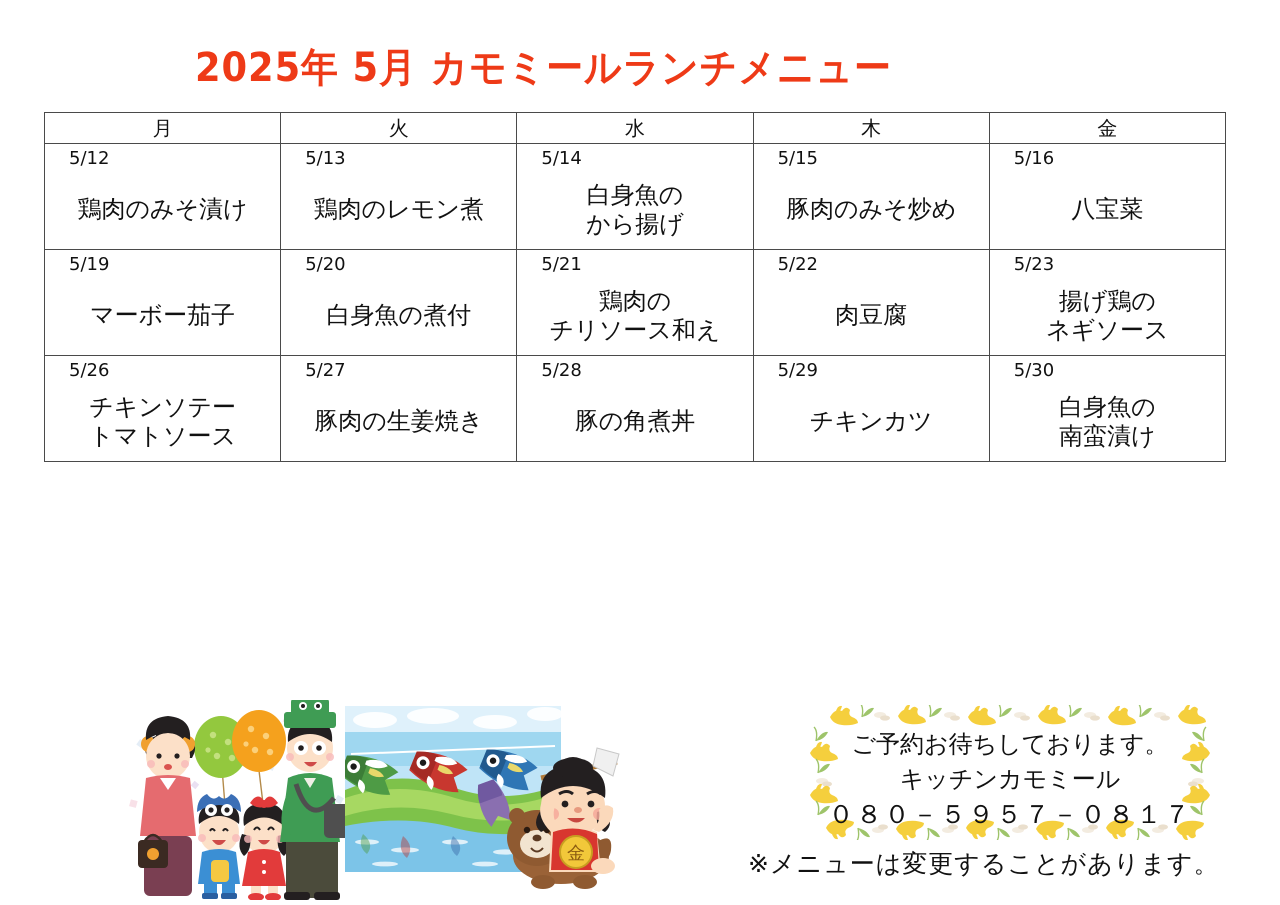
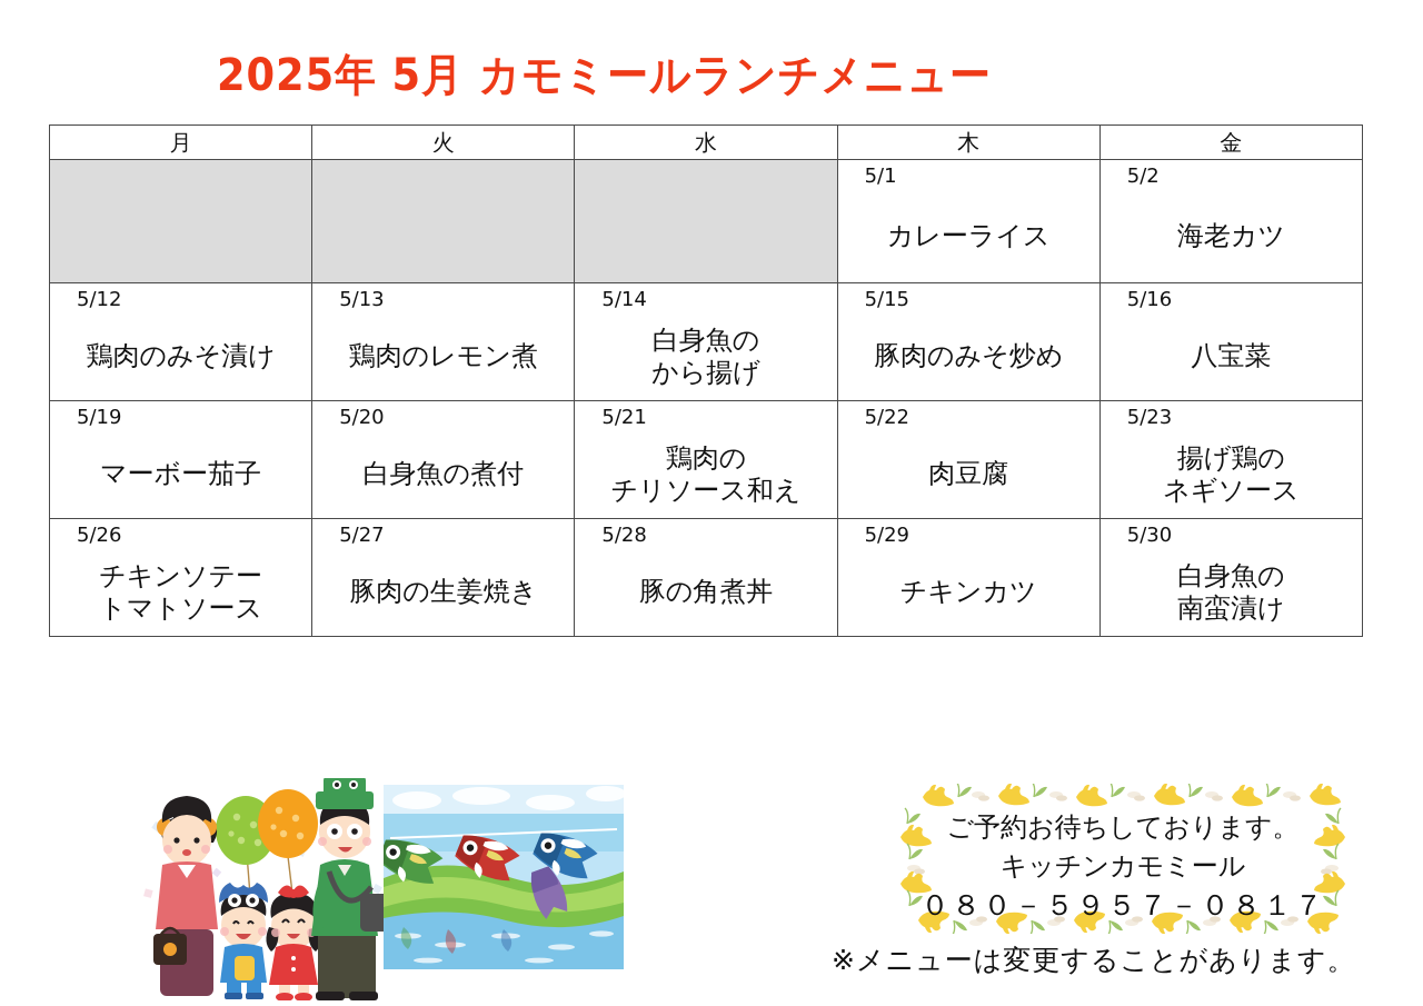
  2025年 5月 カモミールランチメニュー
  月	火	水	木	金
+ 			5/1カレーライス	5/2海老カツ
  5/12鶏肉のみそ漬け	5/13鶏肉のレモン煮	5/14白身魚のから揚げ	5/15豚肉のみそ炒め	5/16八宝菜
  5/19マーボー茄子	5/20白身魚の煮付	5/21鶏肉のチリソース和え	5/22肉豆腐	5/23揚げ鶏のネギソース
  5/26チキンソテートマトソース	5/27豚肉の生姜焼き	5/28豚の角煮丼	5/29チキンカツ	5/30白身魚の南蛮漬け
- 金
  ご予約お待ちしております。
  キッチンカモミール
  ０８０－５９５７－０８１７
  ※メニューは変更することがあります。
